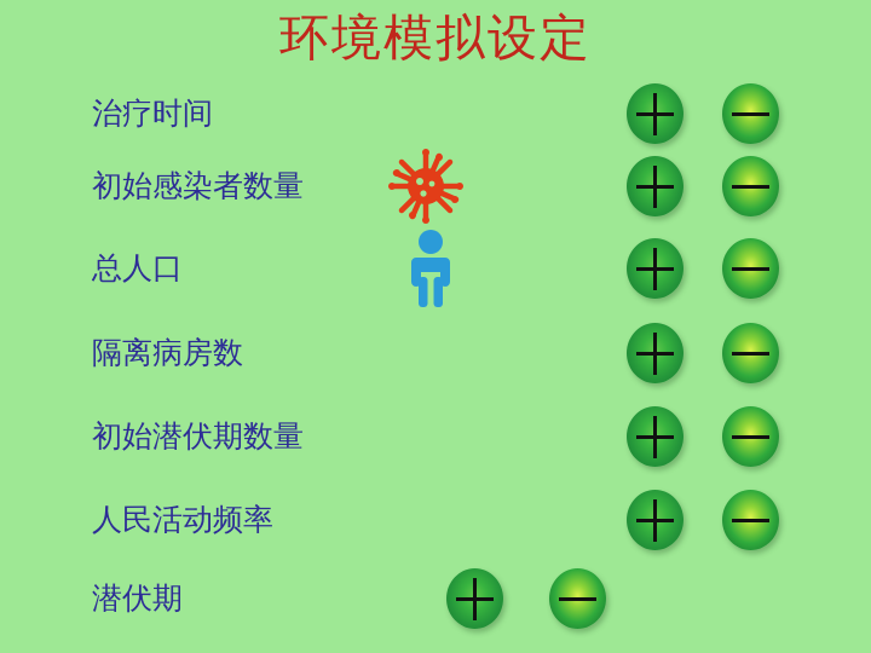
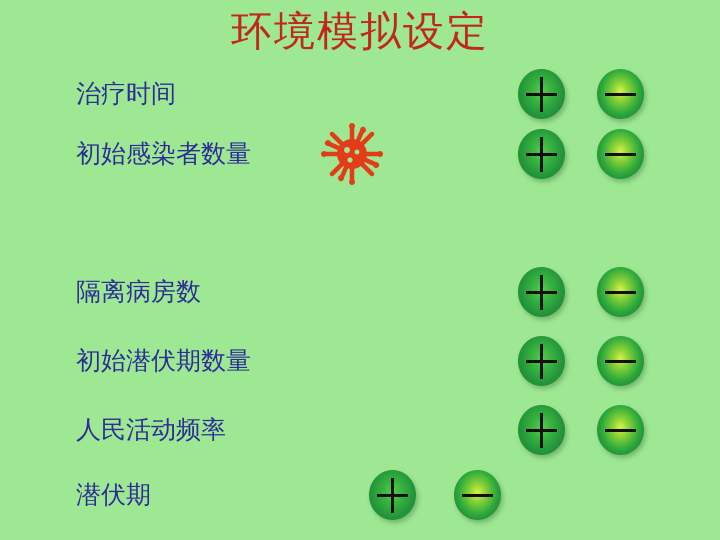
  环境模拟设定
  治疗时间
  初始感染者数量
- 总人口
  隔离病房数
  初始潜伏期数量
  人民活动频率
  潜伏期
